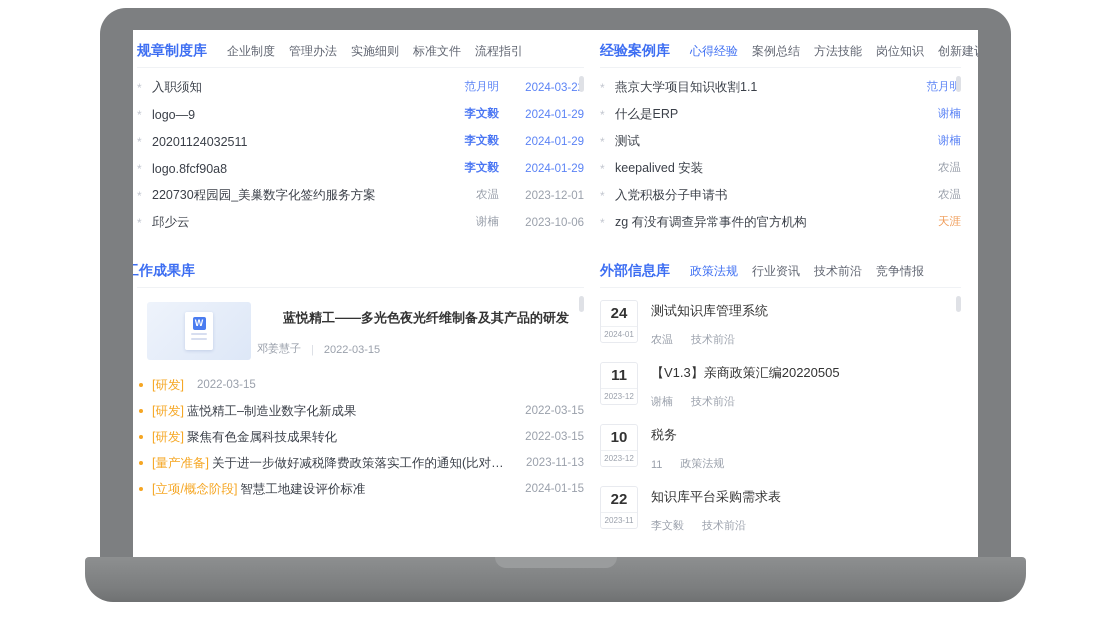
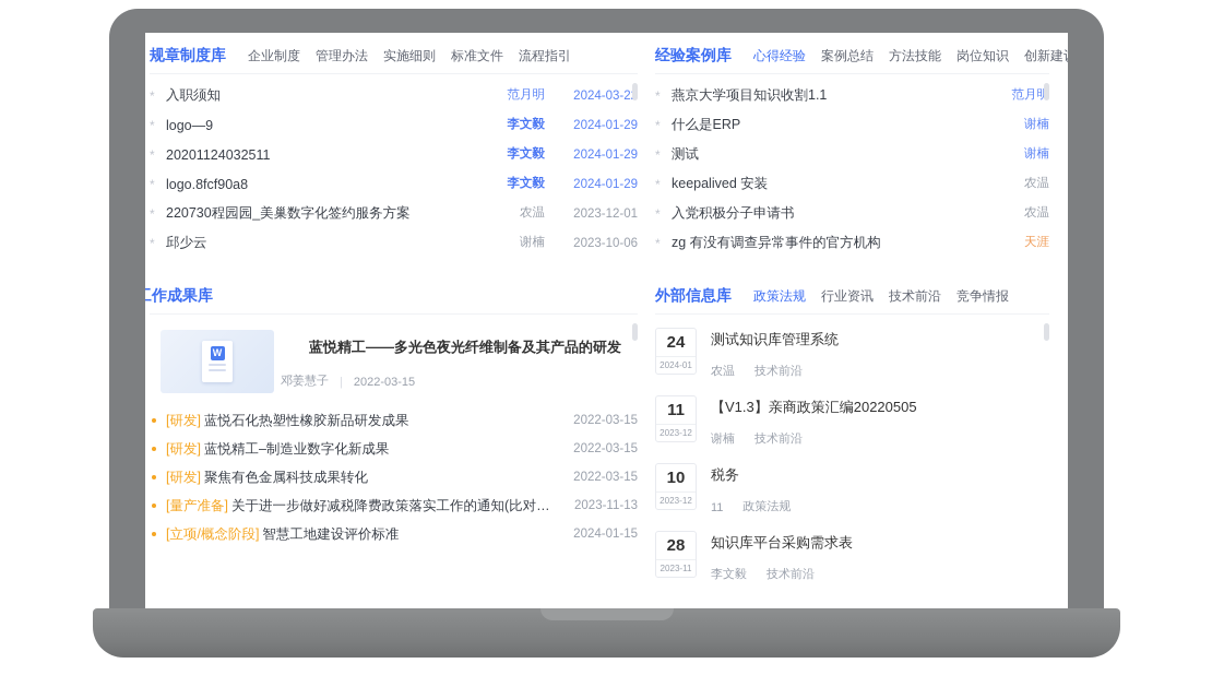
  规章制度库
  企业制度
  管理办法
  实施细则
  标准文件
  流程指引
  *
  入职须知
  范月明
  2024-03-2
  *
  logo—9
  李文毅
  2024-01-29
  *
  20201124032511
  李文毅
  2024-01-29
  *
  logo.8fcf90a8
  李文毅
  2024-01-29
  *
  220730程园园_美巢数字化签约服务方案
  农温
  2023-12-01
  *
  邱少云
  谢楠
  2023-10-06
  经验案例库
  心得经验
  案例总结
  方法技能
  岗位知识
  创新建
  *
  燕京大学项目知识收割1.1
  *
  什么是ERP
  谢楠
  *
  测试
  谢楠
  *
  keepalived 安装
  农温
  *
  入党积极分子申请书
  农温
  *
  zg 有没有调查异常事件的官方机构
  天涯
  作成果库
  W
  蓝悦精工——多光色夜光纤维制备及其产品的研发
  邓姜慧子
  |
  2022-03-15
  [研发]
+ 蓝悦石化热塑性橡胶新品研发成果
  2022-03-15
  [研发]
  蓝悦精工–制造业数字化新成果
  2022-03-15
  [研发]
  聚焦有色金属科技成果转化
  2022-03-15
  [量产准备]
  关于进一步做好减税降费政策落实工作的通知(比对文档
  2023-11-13
  [立项/概念阶段]
  智慧工地建设评价标准
  2024-01-15
  外部信息库
  政策法规
  行业资讯
  技术前沿
  竞争情报
  24
  2024-01
  测试知识库管理系统
  农温
  技术前沿
  11
  2023-12
  【V1.3】亲商政策汇编20220505
  谢楠
  技术前沿
  10
  2023-12
  税务
  11
  政策法规
- 22
+ 28
  2023-11
  知识库平台采购需求表
  李文毅
  技术前沿
